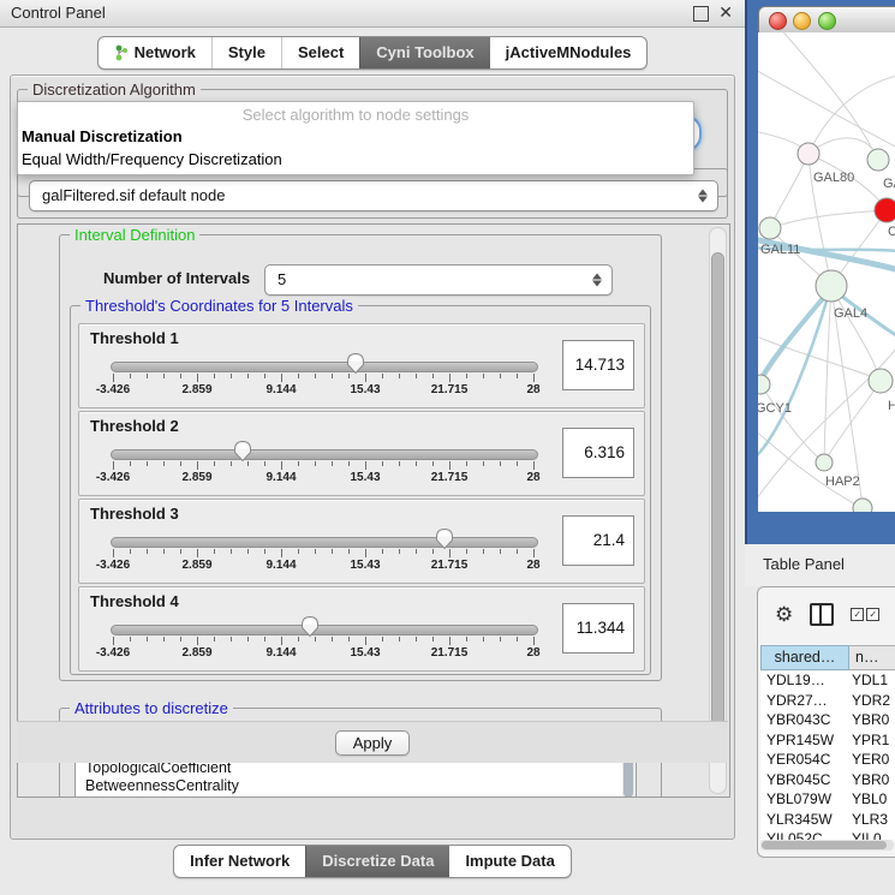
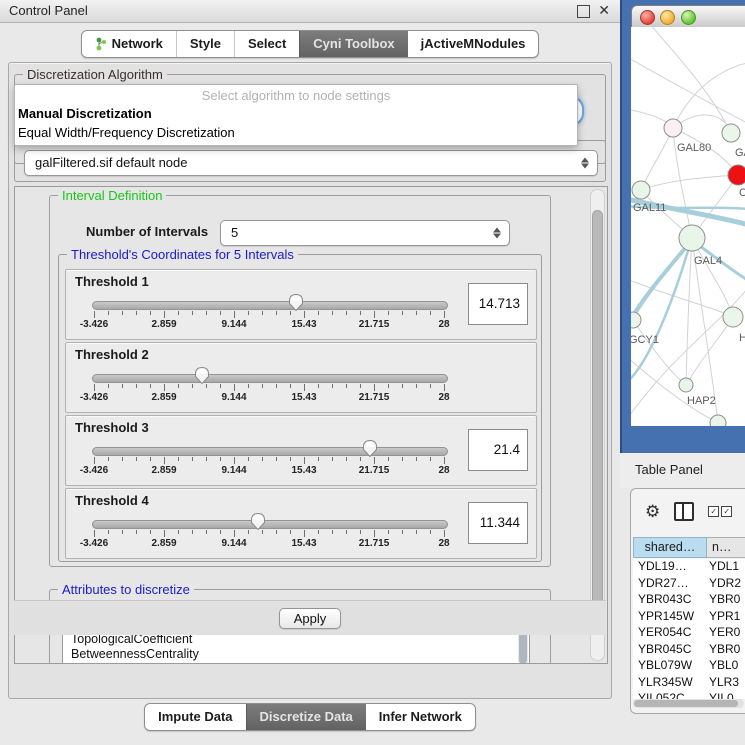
  Control Panel
  ✕
  Network
  Style
  Select
  Cyni Toolbox
  jActiveMNodules
  Discretization Algorithm
  galFiltered.sif default node
  Select algorithm to node settings
  Manual Discretization
  Equal Width/Frequency Discretization
  Interval Definition
  Number of Intervals
  5
  Threshold's Coordinates for 5 Intervals
  Threshold 1
  -3.426
  2.859
  9.144
  15.43
  21.715
  28
  14.713
  Threshold 2
  -3.426
  2.859
  9.144
  15.43
  21.715
  28
- 6.316
  Threshold 3
  -3.426
  2.859
  9.144
  15.43
  21.715
  28
  21.4
  Threshold 4
  -3.426
  2.859
  9.144
  15.43
  21.715
  28
  11.344
  Attributes to discretize
  TopologicalCoefficient
  BetweennessCentrality
  Apply
- Infer Network
+ Impute Data
  Discretize Data
- Impute Data
+ Infer Network
  GAL80
  C
  GAL11
  GAL4
  GCY1
  H
  HAP2
  Table Panel
  ⚙
  ✓
  ✓
  shared…
  n…
  YDL19…
  YDL1
  YDR27…
  YDR2
  YBR043C
  YBR0
  YPR145W
  YPR1
  YER054C
  YER0
  YBR045C
  YBR0
  YBL079W
  YBL0
  YLR345W
  YLR3
  YIL052C
  YIL0
